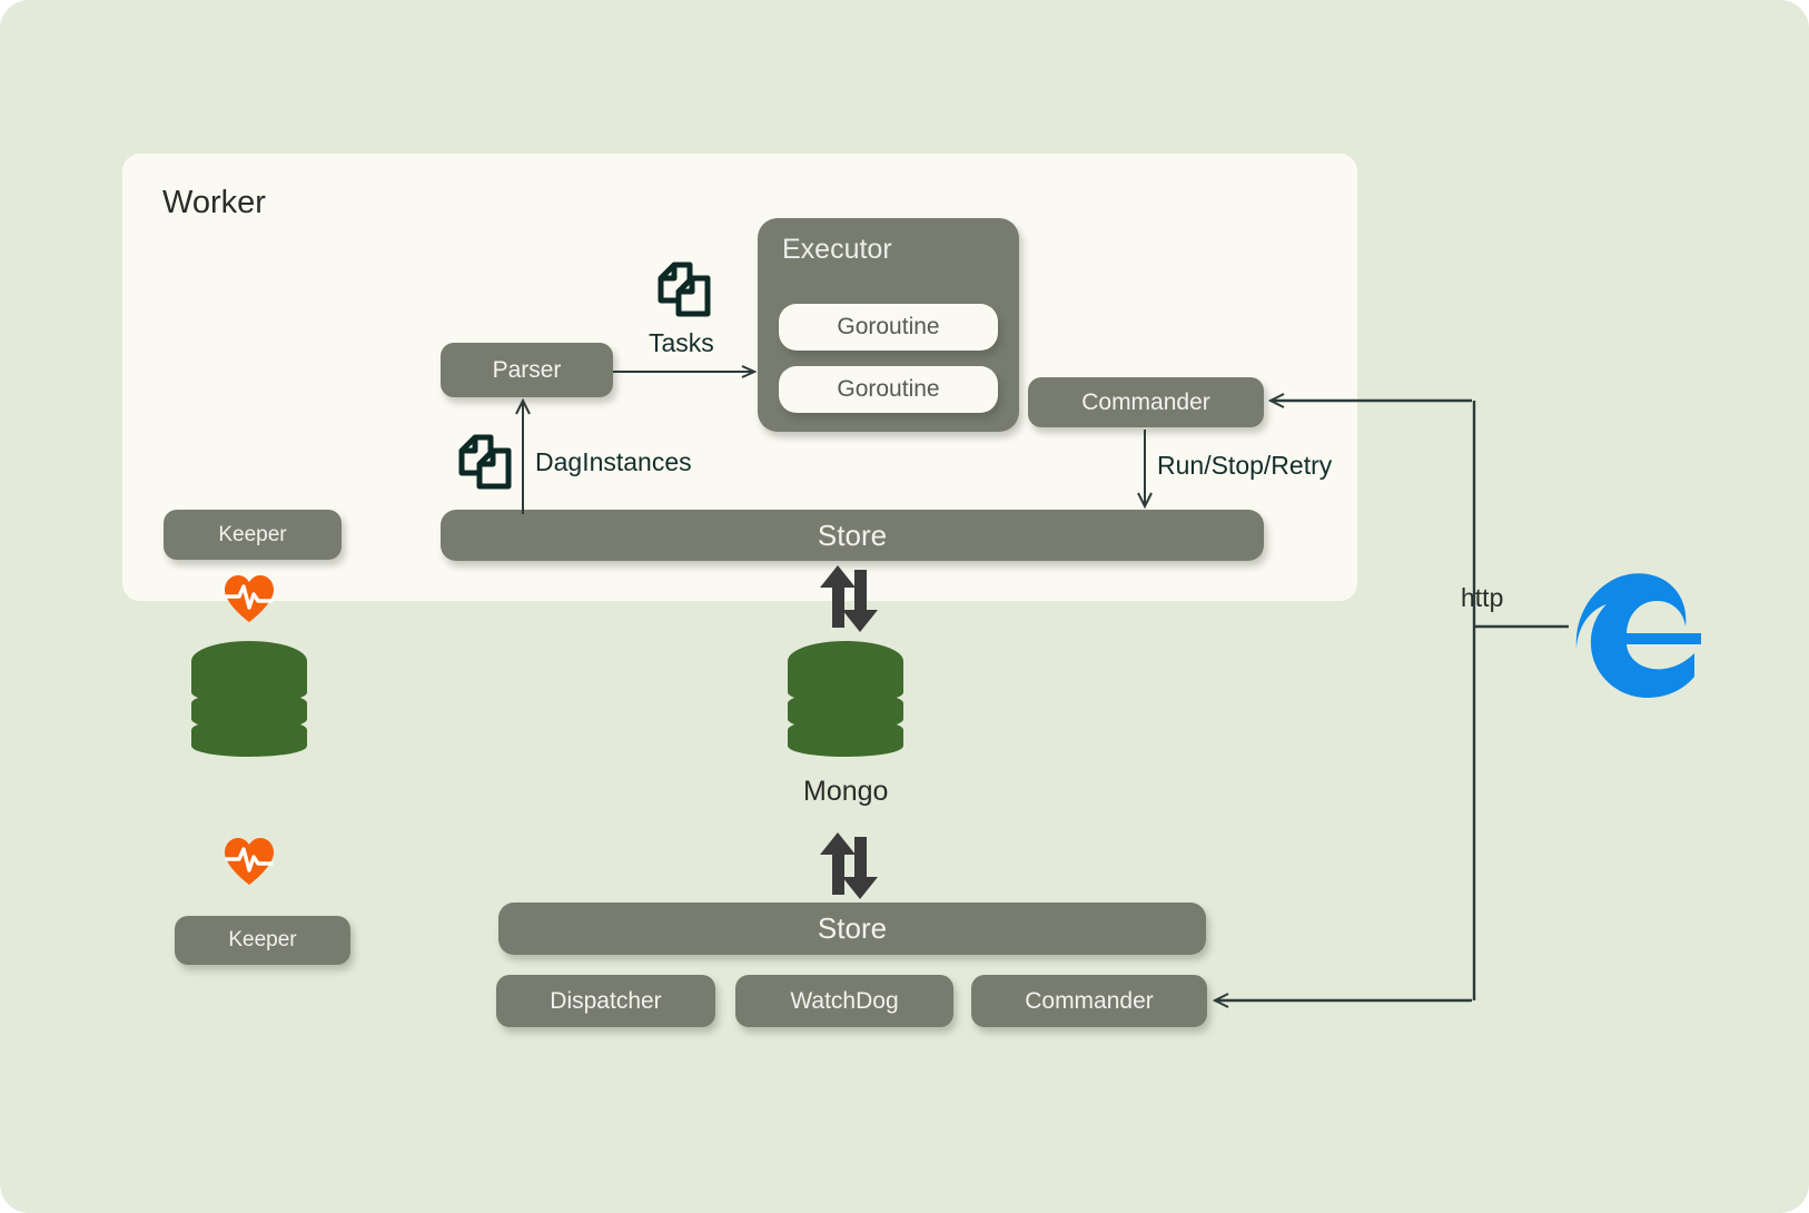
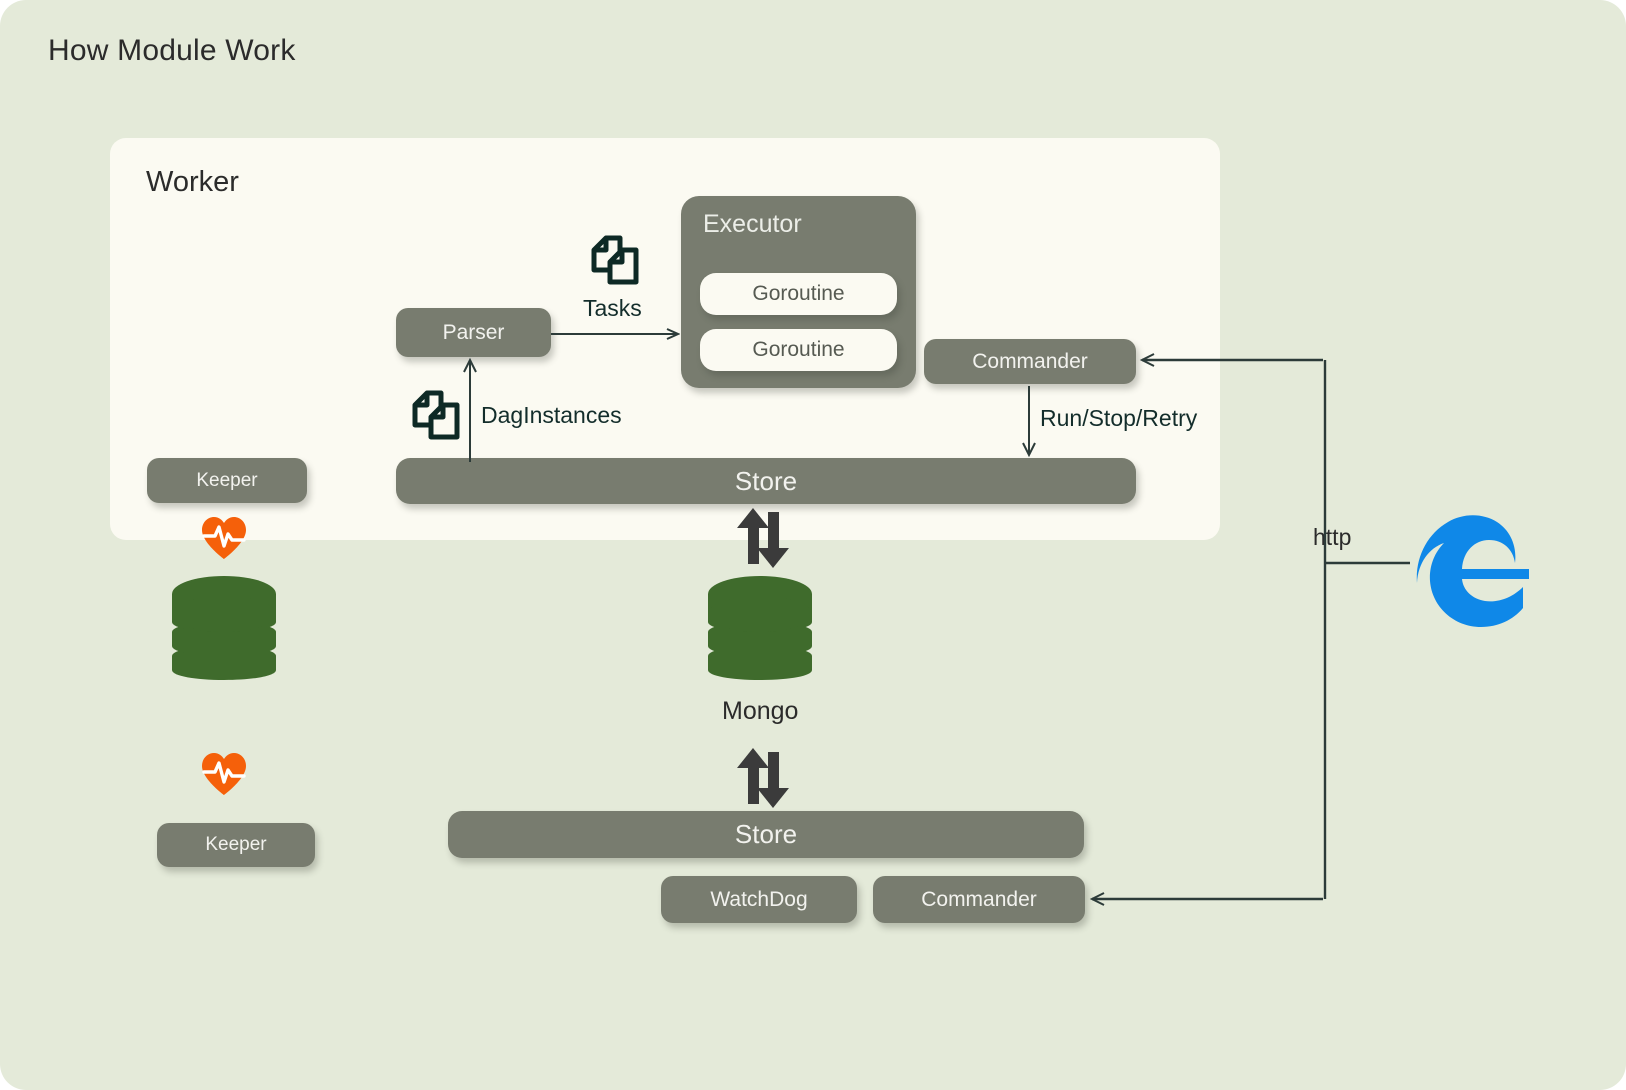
+ How Module Work
  Worker
  Executor
  Goroutine
  Goroutine
  Parser
  Commander
  Keeper
  Store
  Tasks
  DagInstances
  Run/Stop/Retry
  Keeper
  Store
- Dispatcher
  WatchDog
  Commander
  Mongo
  http
